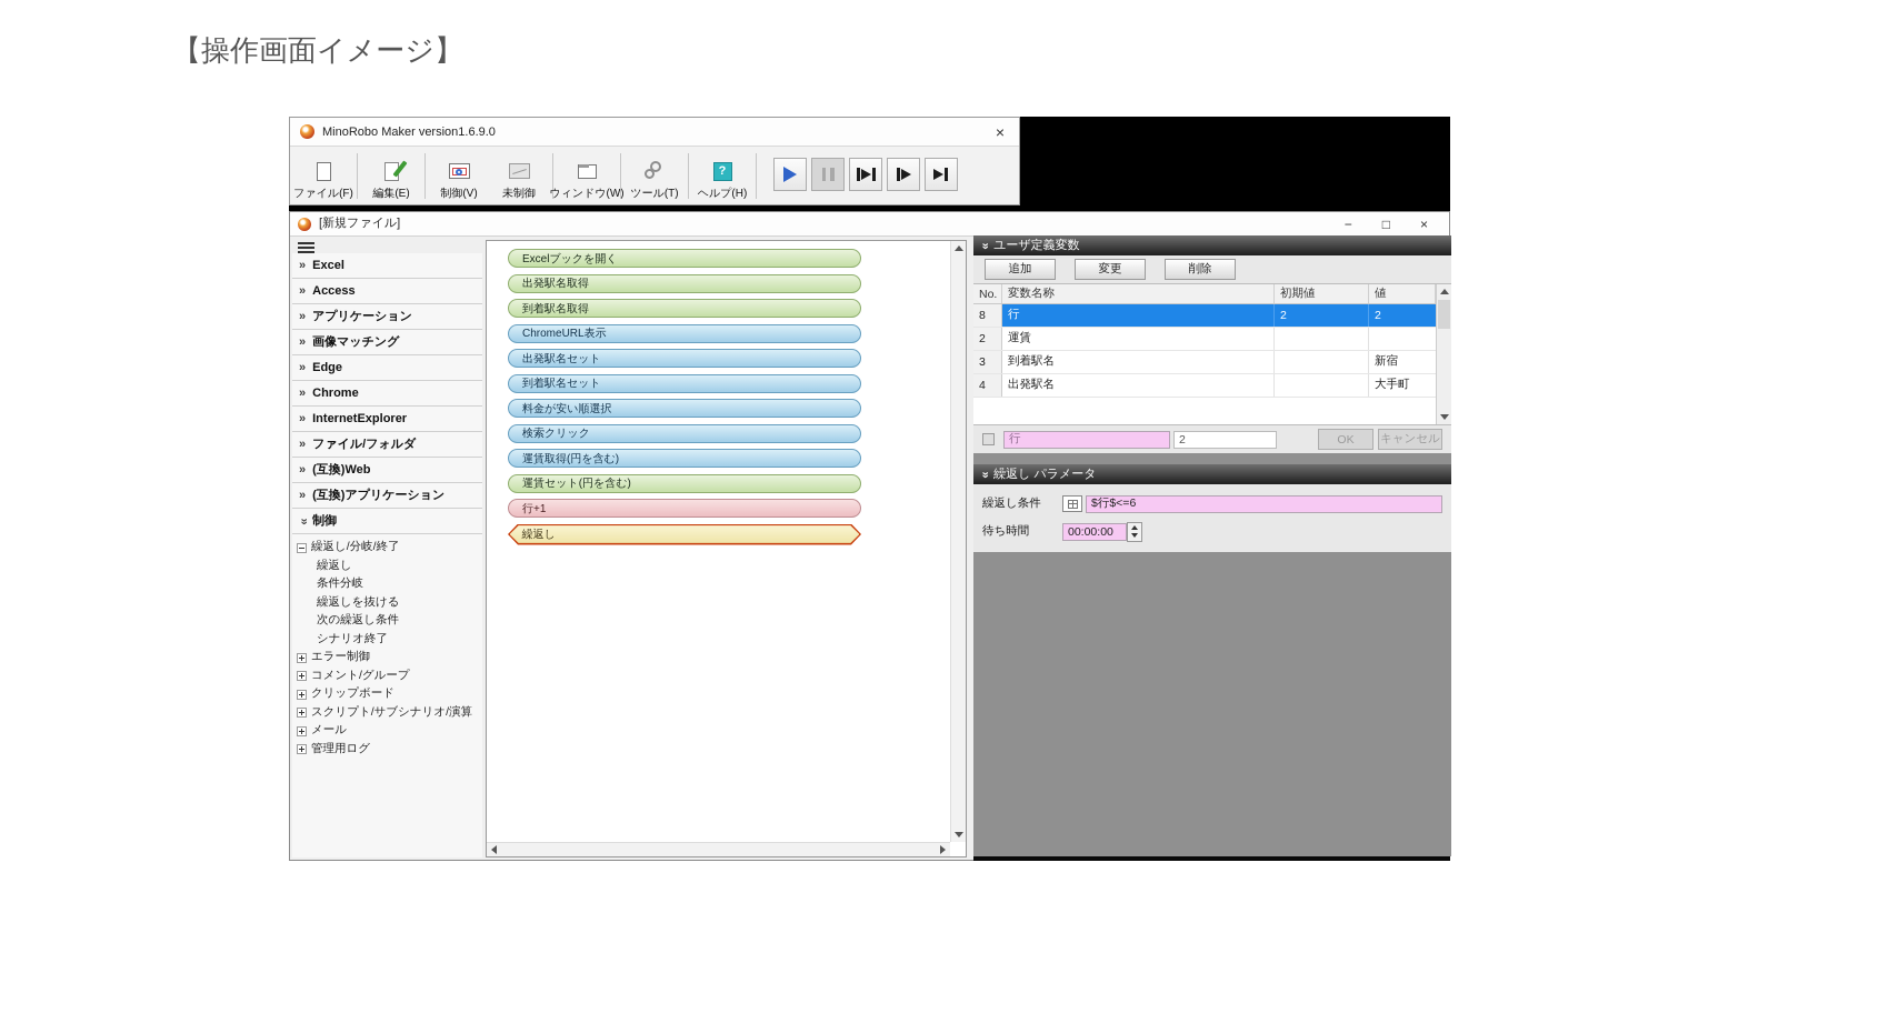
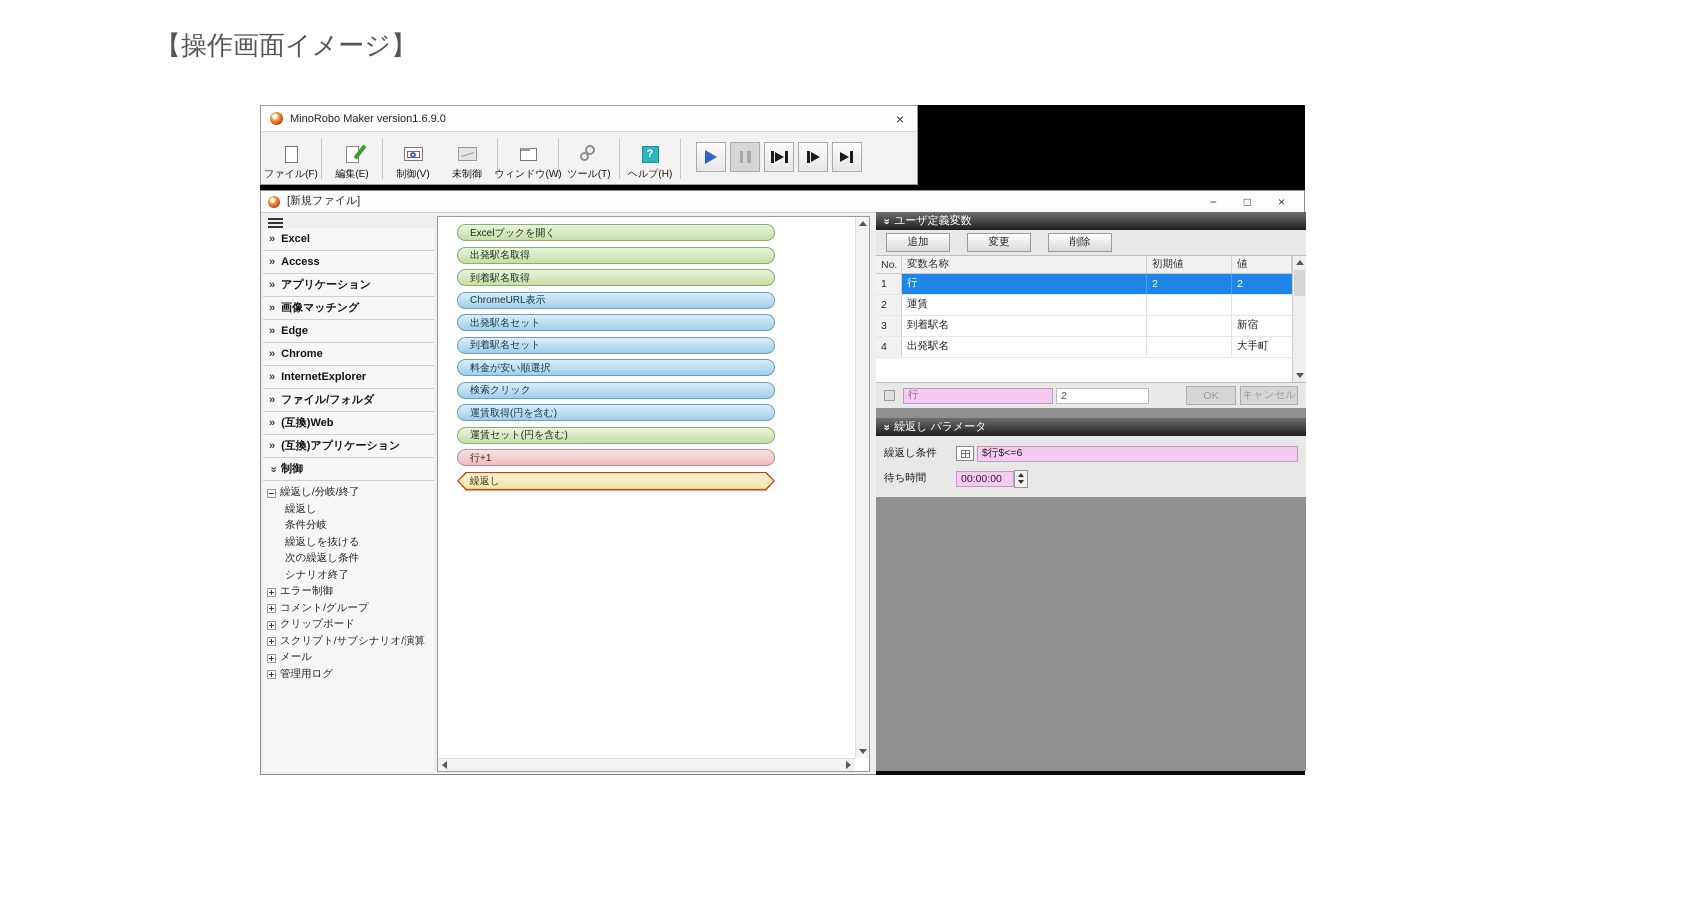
  【操作画面イメージ】
  MinoRobo Maker version1.6.9.0
  ×
  ファイル(F)
  編集(E)
  制御(V)
  未制御
  ウィンドウ(W)
  ツール(T)
  ?
  ヘルプ(H)
  [新規ファイル]
  −
  □
  ×
  »
  Excel
  »
  Access
  »
  アプリケーション
  »
  画像マッチング
  »
  Edge
  »
  Chrome
  »
  InternetExplorer
  »
  ファイル/フォルダ
  »
  (互換)Web
  »
  (互換)アプリケーション
  制御
  繰返し/分岐/終了
  繰返し
  条件分岐
  繰返しを抜ける
  次の繰返し条件
  シナリオ終了
  エラー制御
  コメント/グループ
  クリップボード
  スクリプト/サブシナリオ/演算
  メール
  管理用ログ
  Excelブックを開く
  出発駅名取得
  到着駅名取得
  ChromeURL表示
  出発駅名セット
  到着駅名セット
  料金が安い順選択
  検索クリック
  運賃取得(円を含む)
  運賃セット(円を含む)
  行+1
  繰返し
  ユーザ定義変数
  追加
  変更
  削除
  No.
  変数名称
  初期値
  値
- 8
+ 1
  行
  2
  2
  2
  運賃
  3
  到着駅名
  新宿
  4
  出発駅名
  大手町
  行
  2
  OK
  キャンセル
  繰返し パラメータ
  繰返し条件
  $行$<=6
  待ち時間
  00:00:00
